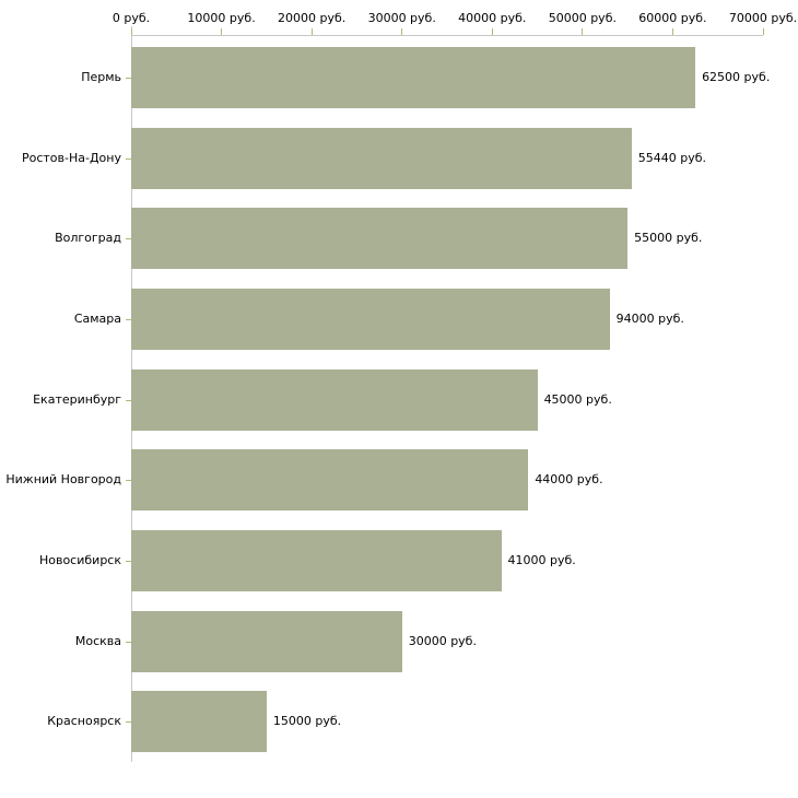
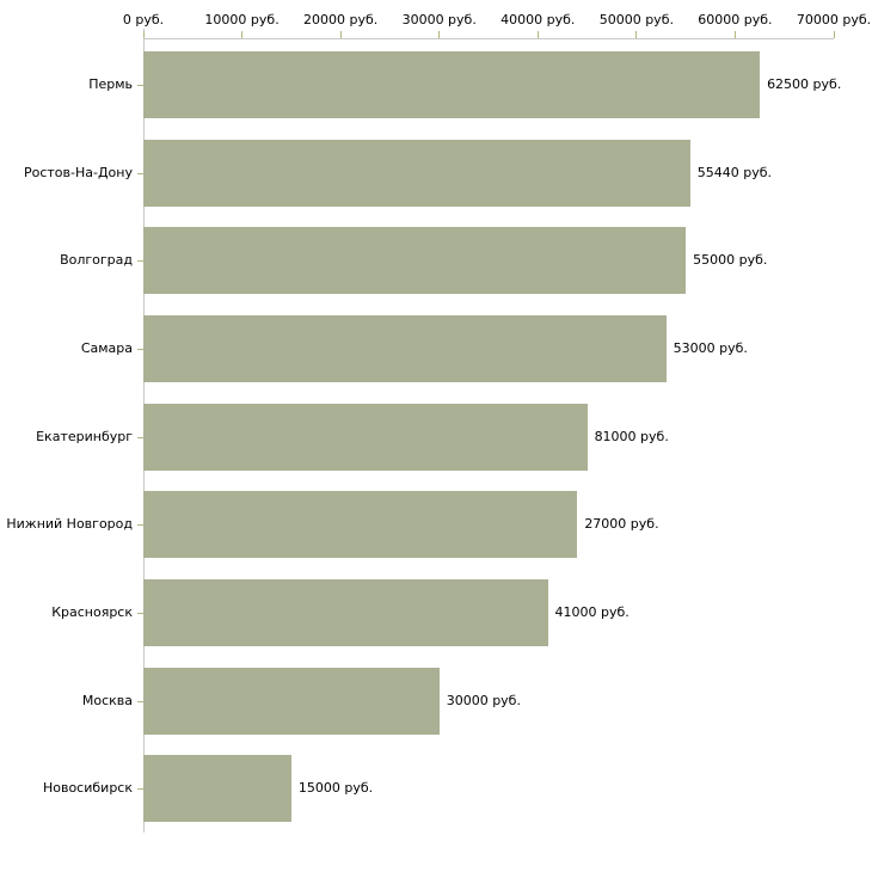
  0 руб.
  10000 руб.
  20000 руб.
  30000 руб.
  40000 руб.
  50000 руб.
  60000 руб.
  70000 руб.
  Пермь
  62500 руб.
  Ростов-На-Дону
  55440 руб.
  Волгоград
  55000 руб.
  Самара
- 94000 руб.
+ 53000 руб.
  Екатеринбург
- 45000 руб.
+ 81000 руб.
  Нижний Новгород
- 44000 руб.
+ 27000 руб.
- Новосибирск
+ Красноярск
  41000 руб.
  Москва
  30000 руб.
- Красноярск
+ Новосибирск
  15000 руб.
